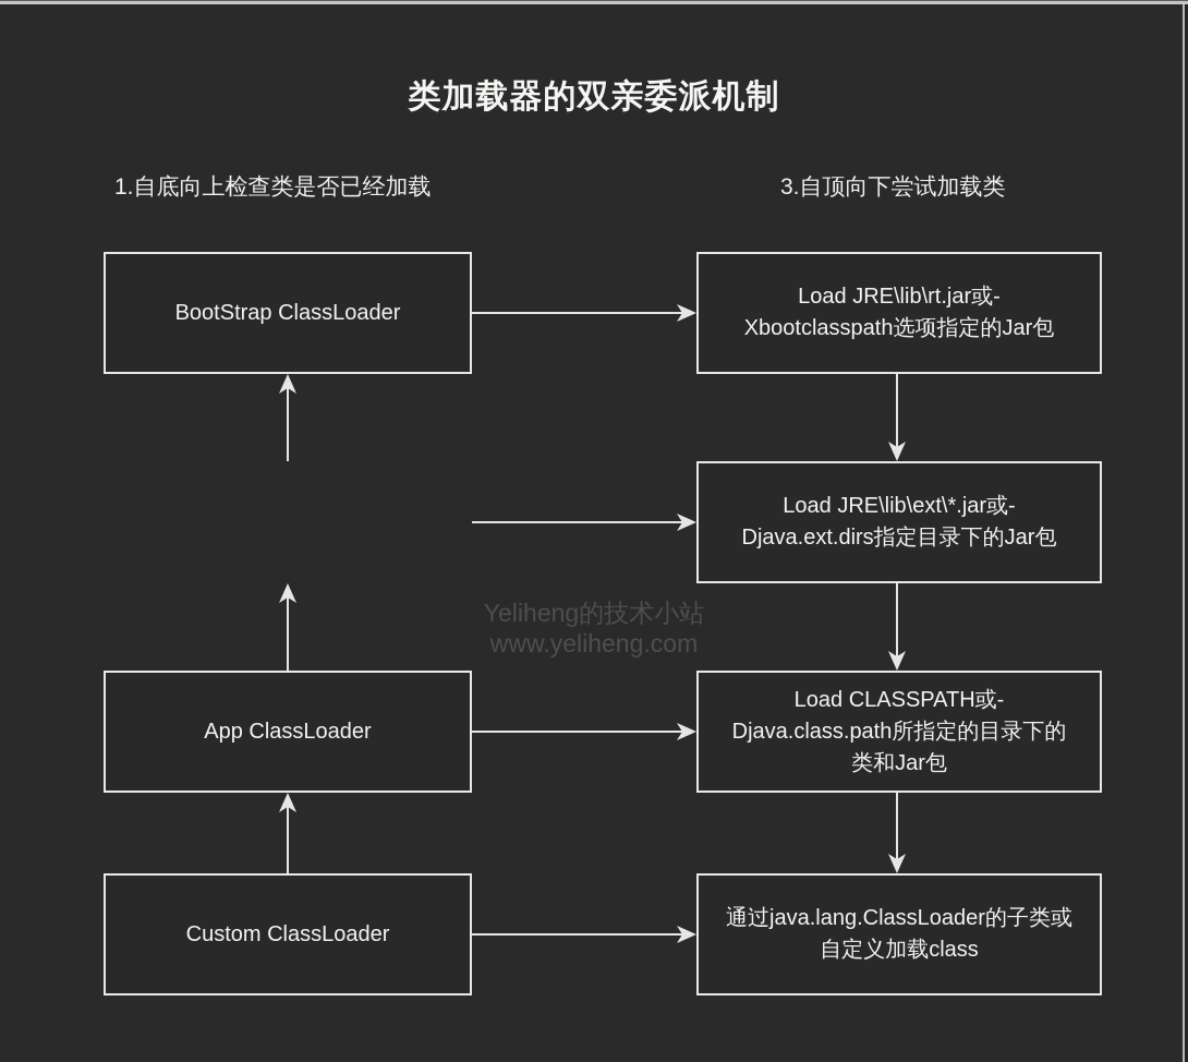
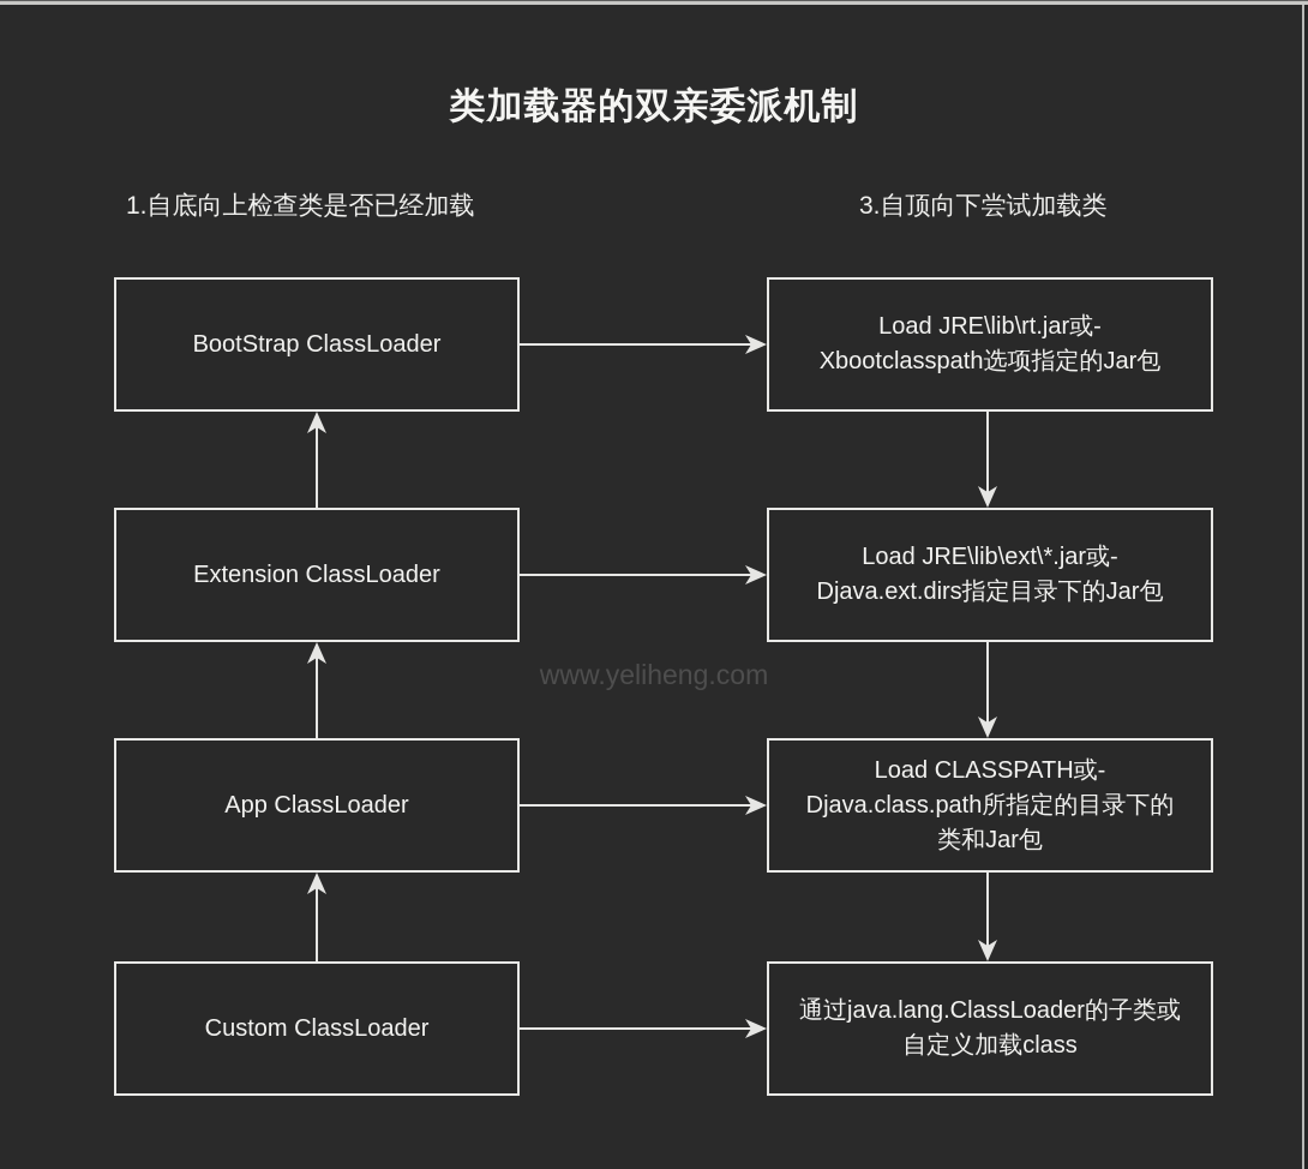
  类加载器的双亲委派机制
  1.自底向上检查类是否已经加载
  3.自顶向下尝试加载类
  BootStrap ClassLoader
+ Extension ClassLoader
  App ClassLoader
  Custom ClassLoader
  Load JRE\lib\rt.jar或-
  Xbootclasspath选项指定的Jar包
  Load JRE\lib\ext\*.jar或-
  Djava.ext.dirs指定目录下的Jar包
  Load CLASSPATH或-
  Djava.class.path所指定的目录下的
  类和Jar包
  通过java.lang.ClassLoader的子类或
  自定义加载class
- Yeliheng的技术小站
  www.yeliheng.com
